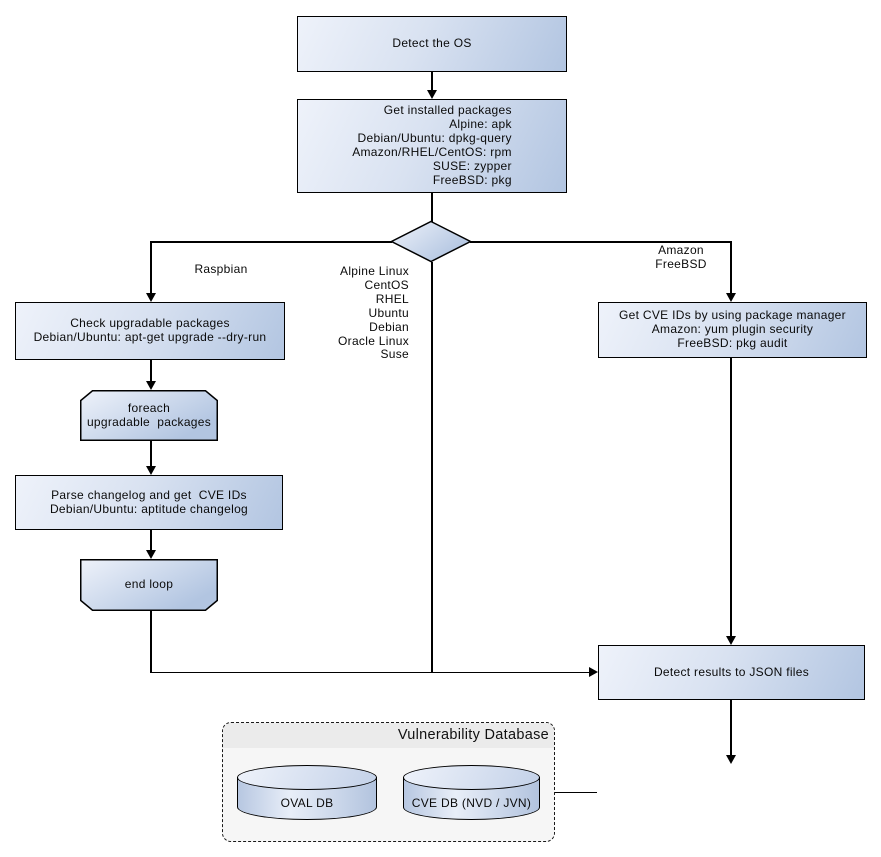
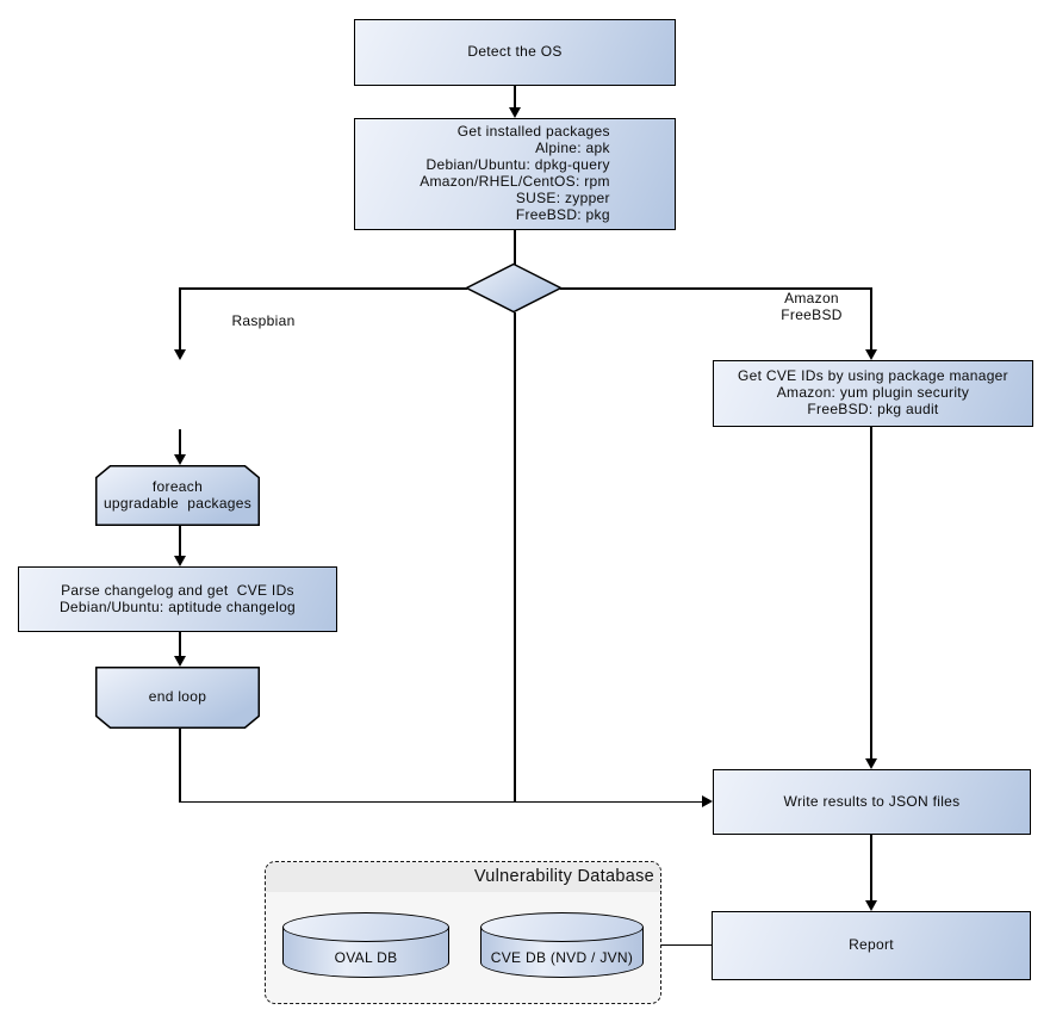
  Detect the OS
  Get installed packages
  Alpine: apk
  Debian/Ubuntu: dpkg-query
  Amazon/RHEL/CentOS: rpm
  SUSE: zypper
  FreeBSD: pkg
- Check upgradable packages
- Debian/Ubuntu: apt-get upgrade --dry-run
  Parse changelog and get CVE IDs
  Debian/Ubuntu: aptitude changelog
  Get CVE IDs by using package manager
  Amazon: yum plugin security
  FreeBSD: pkg audit
- Detect results to JSON files
+ Write results to JSON files
+ Report
  foreach
  upgradable packages
  end loop
  Raspbian
- Alpine Linux
- CentOS
- RHEL
- Ubuntu
- Debian
- Oracle Linux
- Suse
  Amazon
  FreeBSD
  Vulnerability Database
  OVAL DB
  CVE DB (NVD / JVN)
